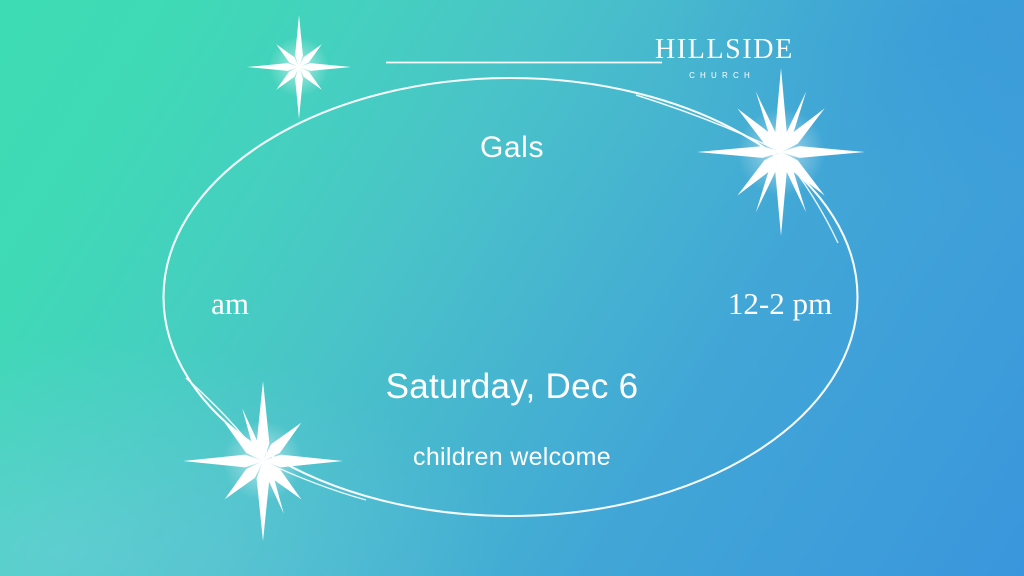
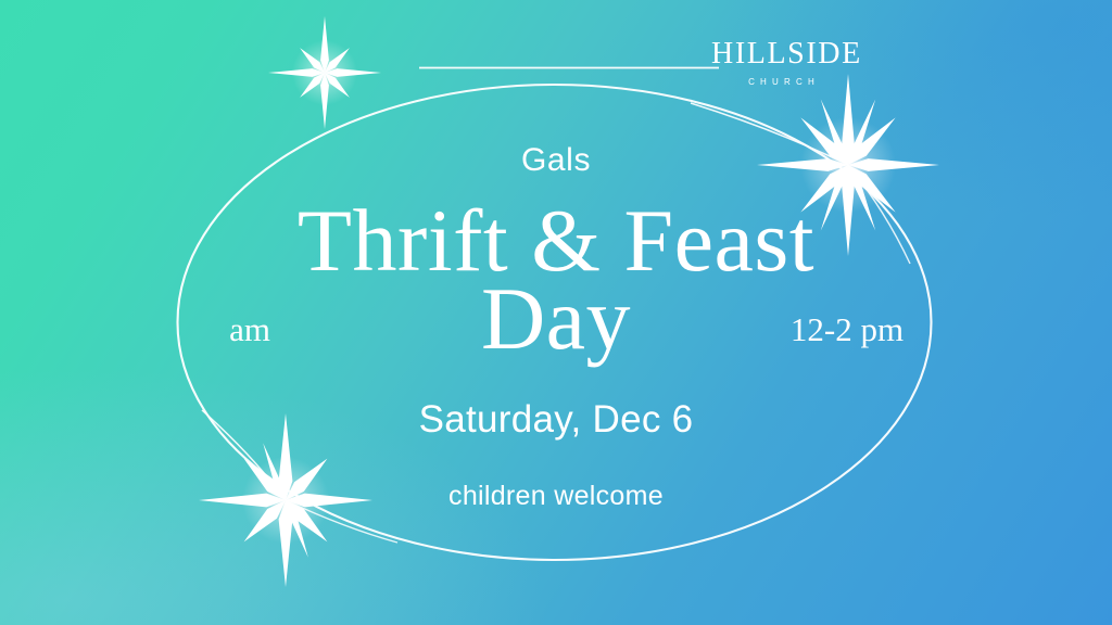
  HILLSIDE
  CHURCH
  Gals
+ Thrift & Feast
+ Day
  am
  12-2 pm
  Saturday, Dec 6
  children welcome
